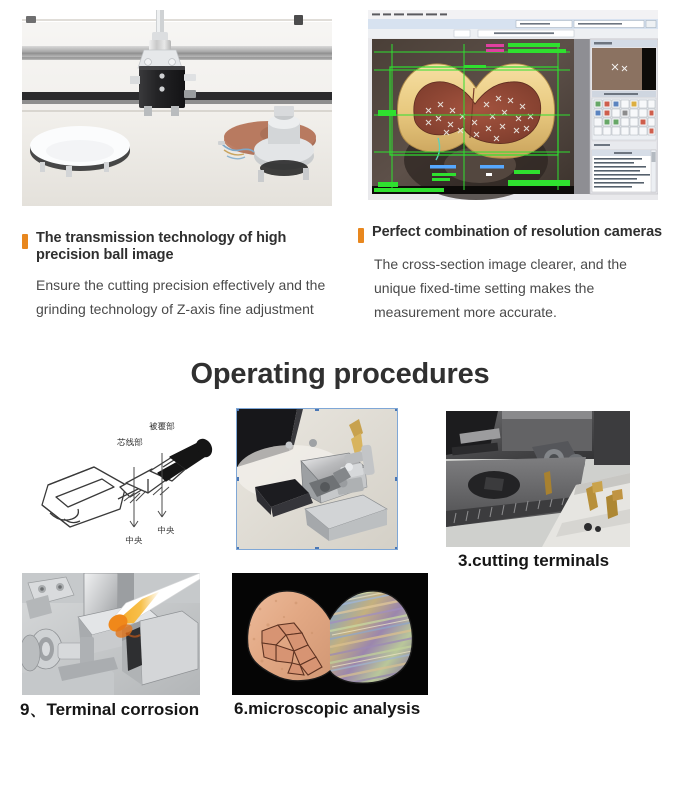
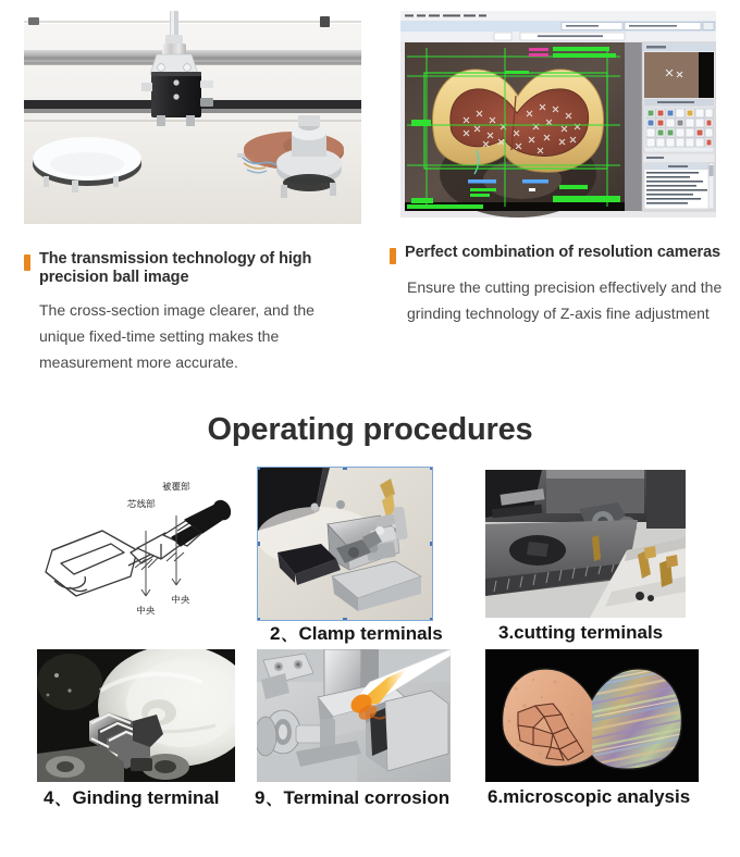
  The transmission technology of high precision ball image
- Ensure the cutting precision effectively and the grinding technology of Z-axis fine adjustment
+ The cross-section image clearer, and the unique fixed-time setting makes the measurement more accurate.
  Perfect combination of resolution cameras
- The cross-section image clearer, and the unique fixed-time setting makes the measurement more accurate.
+ Ensure the cutting precision effectively and the grinding technology of Z-axis fine adjustment
  Operating procedures
  被覆部
  芯线部
  中央
  中央
+ 2、Clamp terminals
  3.cutting terminals
+ 4、Ginding terminal
  9、Terminal corrosion
  6.microscopic analysis
